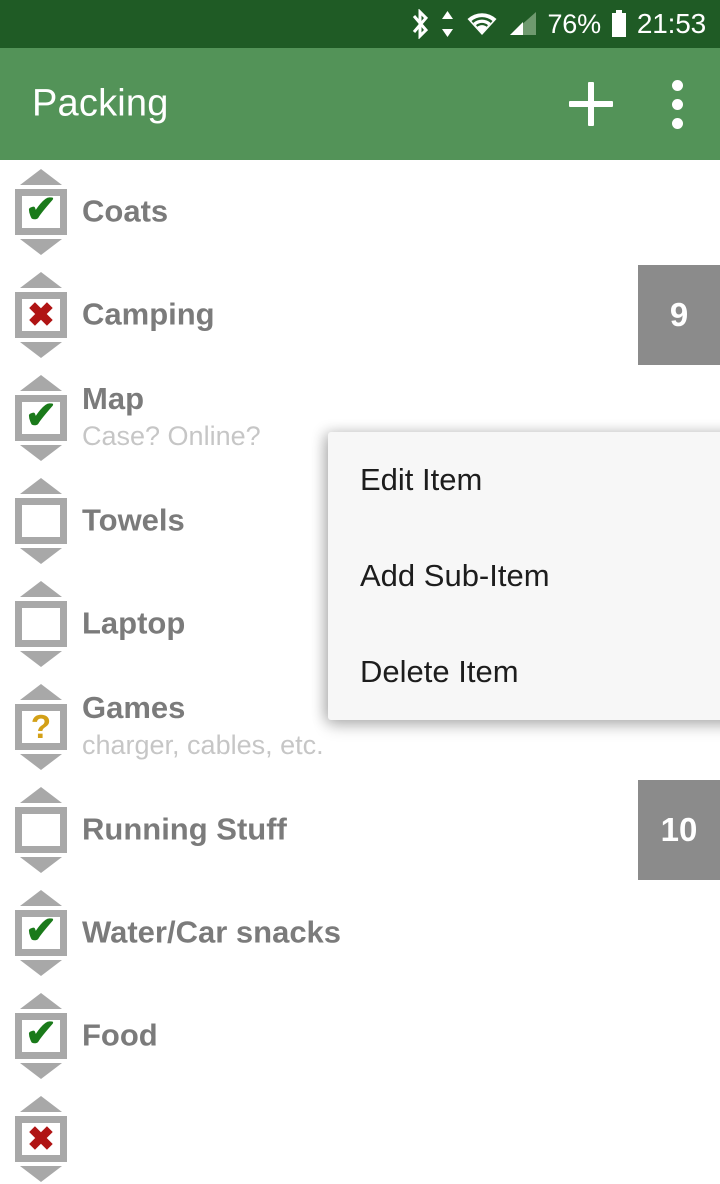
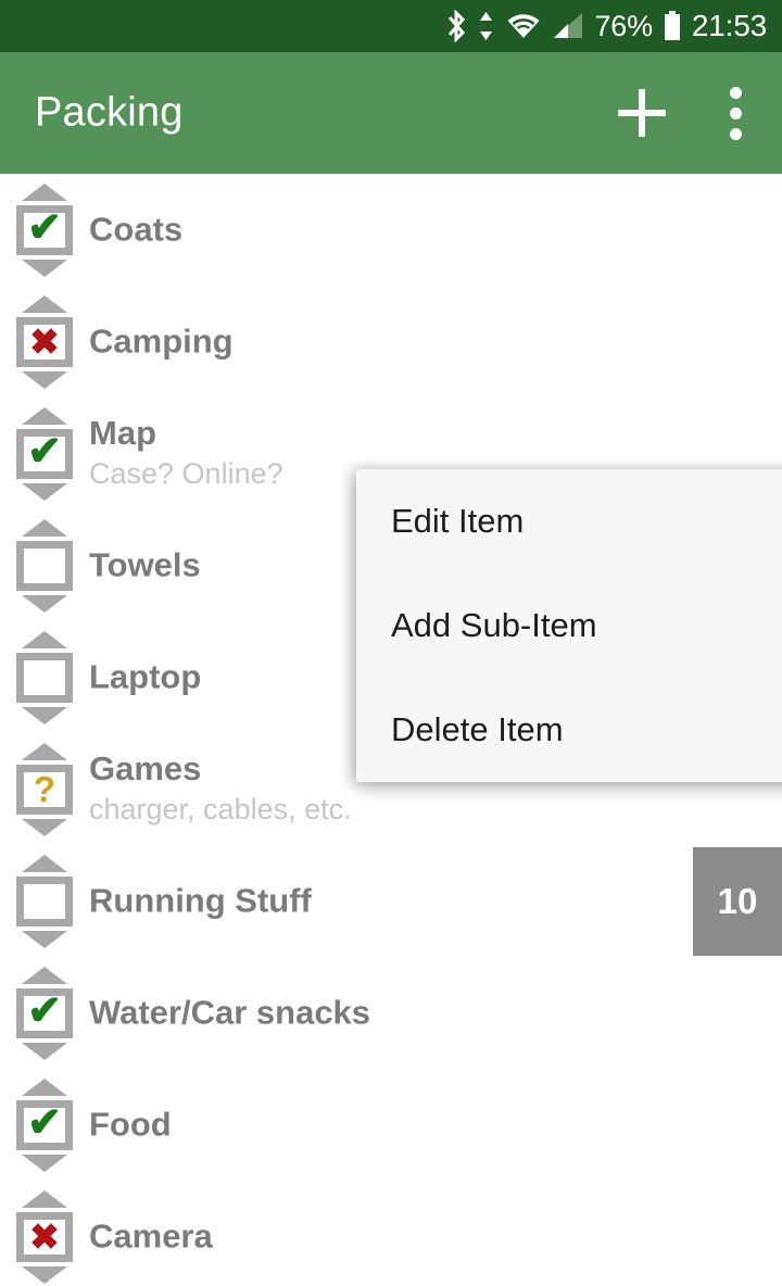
  76%
  21:53
  Packing
  ✔
  Coats
  ✖
  Camping
- 9
  ✔
  Map
  Case? Online?
  Towels
  Laptop
  ?
  Games
  charger, cables, etc.
  Running Stuff
  10
  ✔
  Water/Car snacks
  ✔
  Food
  ✖
+ Camera
  Edit Item
  Add Sub-Item
  Delete Item
